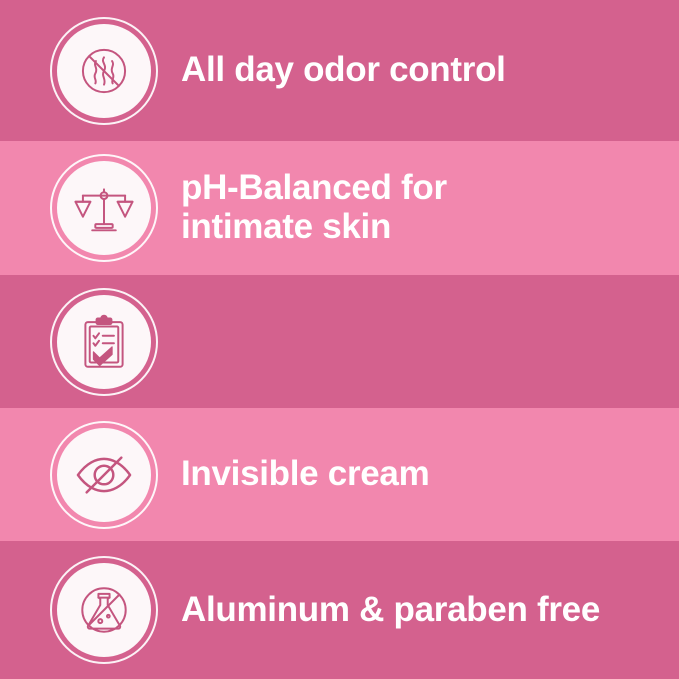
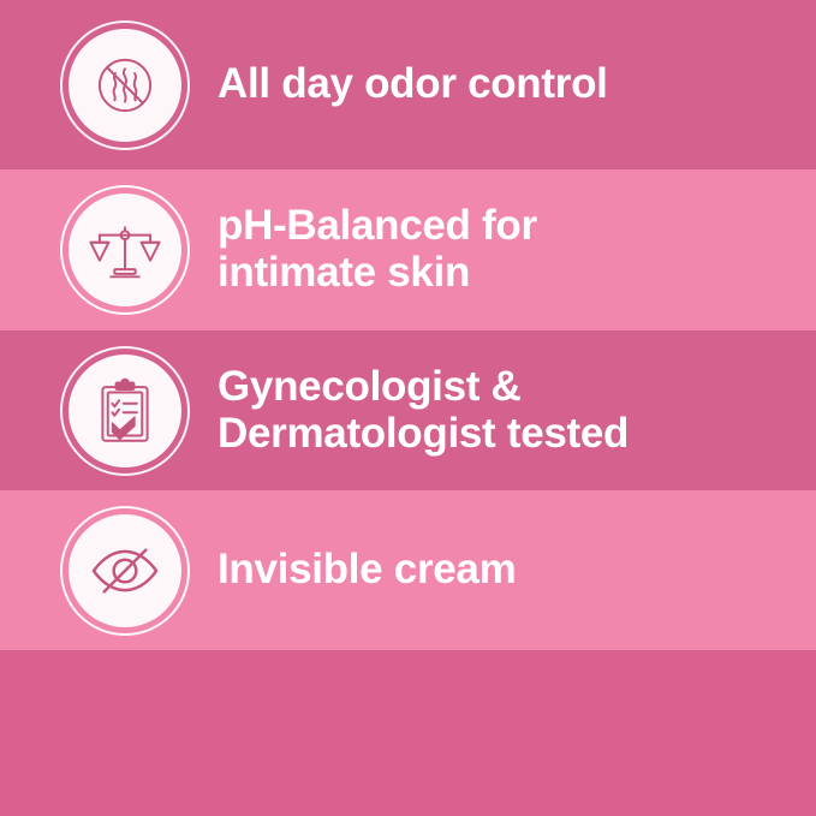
  All day odor control
  pH-Balanced for
  intimate skin
+ Gynecologist &
+ Dermatologist tested
  Invisible cream
- Aluminum & paraben free
